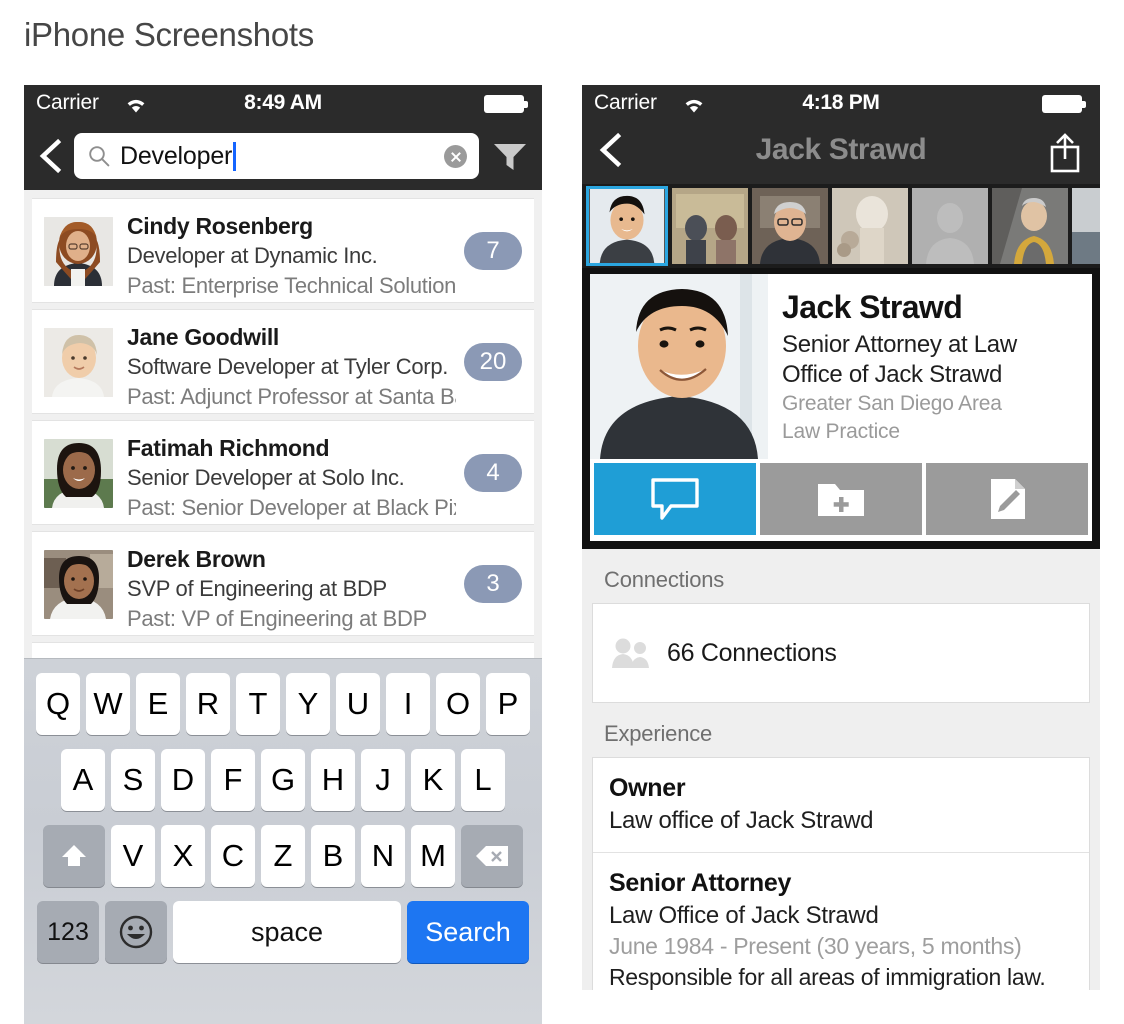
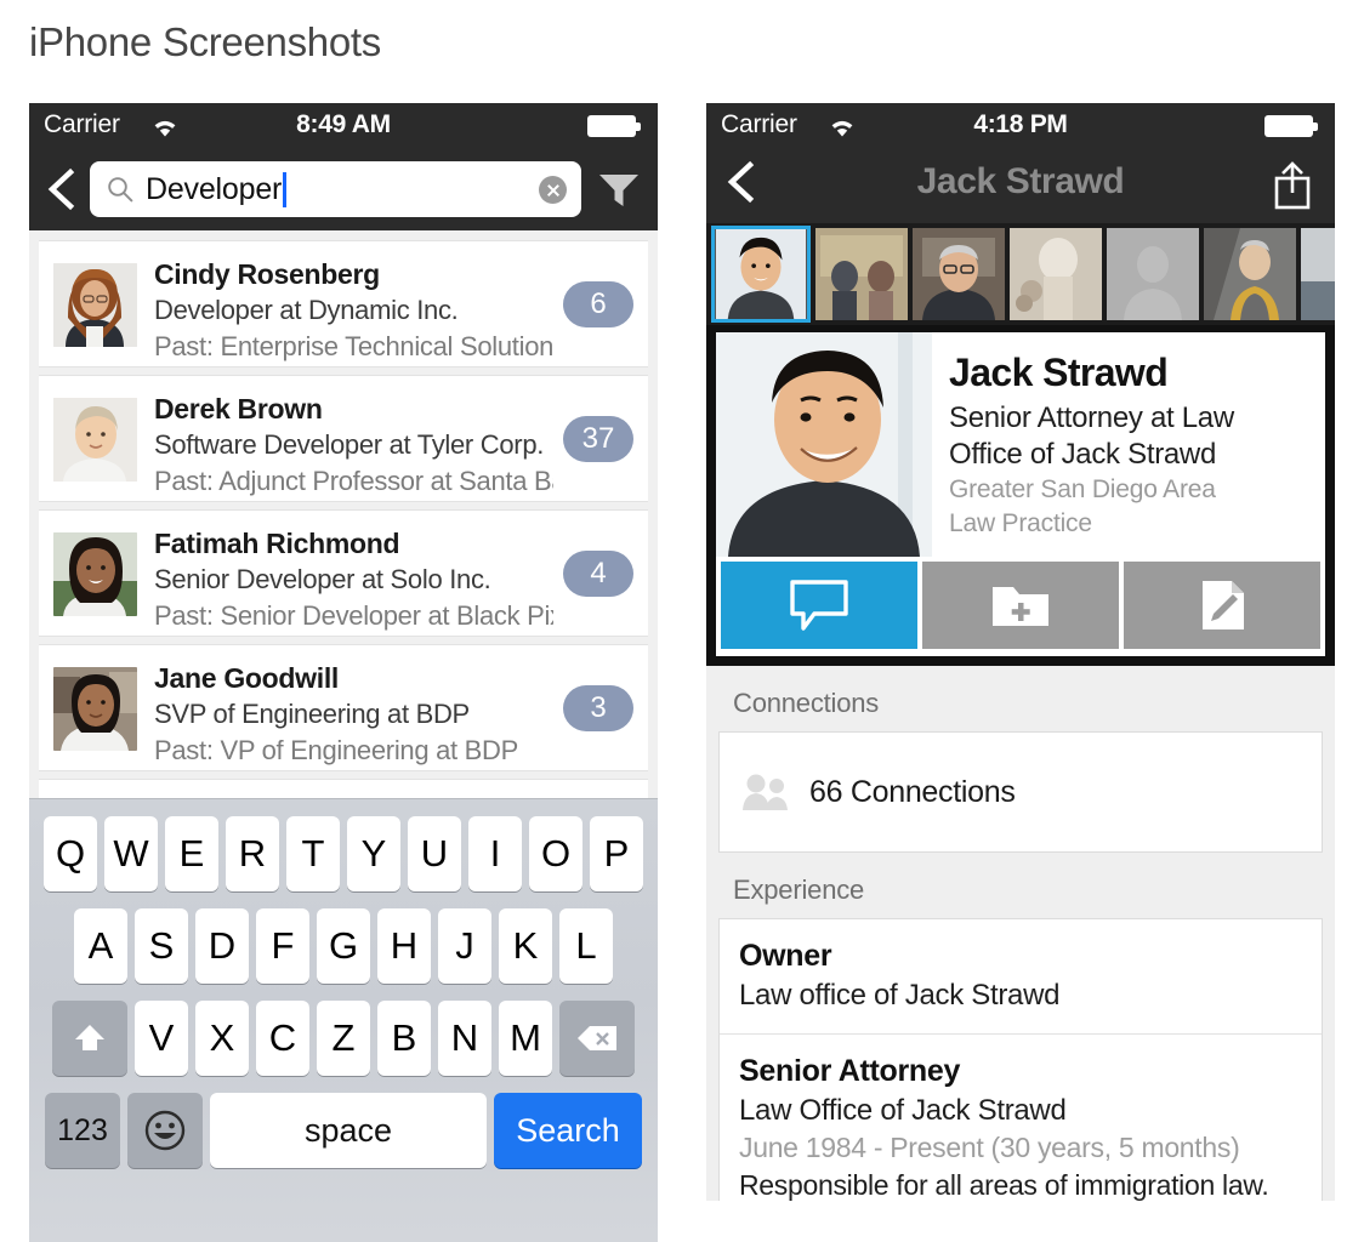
  iPhone Screenshots
  Carrier
  8:49 AM
  Developer
  Cindy Rosenberg
  Developer at Dynamic Inc.
  Past: Enterprise Technical Solution
- 7
+ 6
- Jane Goodwill
+ Derek Brown
  Software Developer at Tyler Corp.
  Past: Adjunct Professor at Santa B
- 20
+ 37
  Fatimah Richmond
  Senior Developer at Solo Inc.
  Past: Senior Developer at Black Pi
  4
- Derek Brown
+ Jane Goodwill
  SVP of Engineering at BDP
  Past: VP of Engineering at BDP
  3
  Q
  W
  E
  R
  T
  Y
  U
  I
  O
  P
  A
  S
  D
  F
  G
  H
  J
  K
  L
  V
  X
  C
  Z
  B
  N
  M
  123
  space
  Search
  Carrier
  4:18 PM
  Jack Strawd
  Jack Strawd
  Senior Attorney at Law Office of Jack Strawd
  Greater San Diego Area
  Law Practice
  Connections
  66 Connections
  Experience
  Owner
  Law office of Jack Strawd
  Senior Attorney
  Law Office of Jack Strawd
  June 1984 - Present (30 years, 5 months)
  Responsible for all areas of immigration law.
